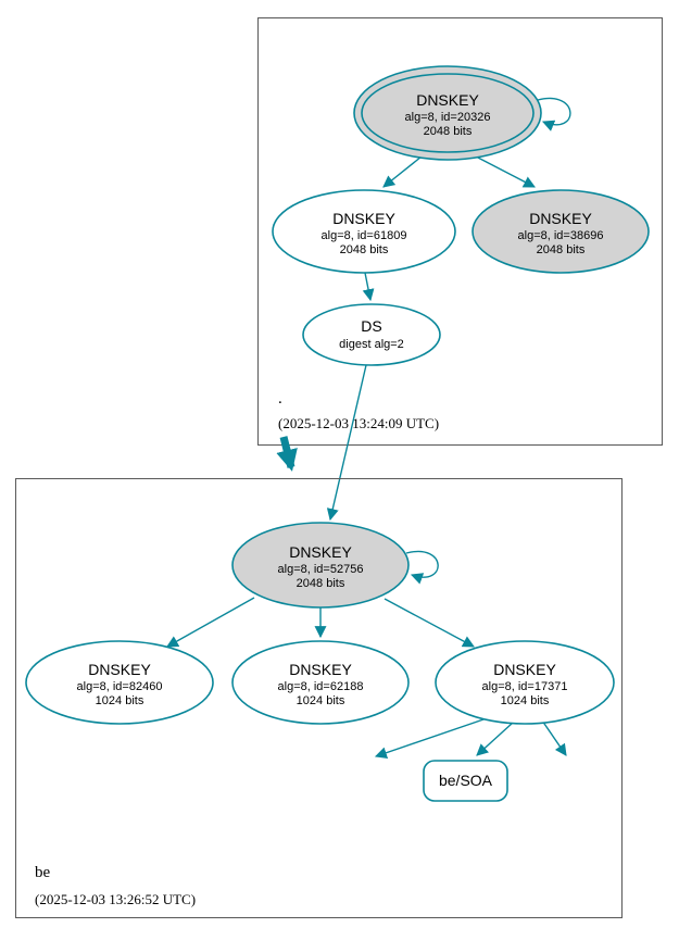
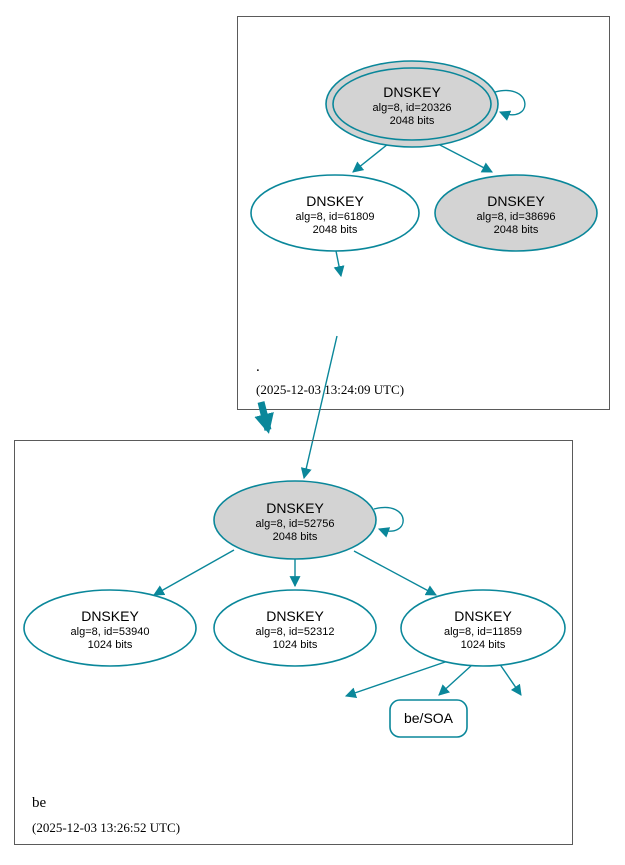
  .
  (2025-12-03 13:24:09 UTC)
  DNSKEY
  alg=8, id=20326
  2048 bits
  DNSKEY
  alg=8, id=61809
  2048 bits
  DNSKEY
  alg=8, id=38696
  2048 bits
- DS
- digest alg=2
  be
  (2025-12-03 13:26:52 UTC)
  DNSKEY
  alg=8, id=52756
  2048 bits
  DNSKEY
- alg=8, id=82460
+ alg=8, id=53940
  1024 bits
  DNSKEY
- alg=8, id=62188
+ alg=8, id=52312
  1024 bits
  DNSKEY
- alg=8, id=17371
+ alg=8, id=11859
  1024 bits
  be/SOA
